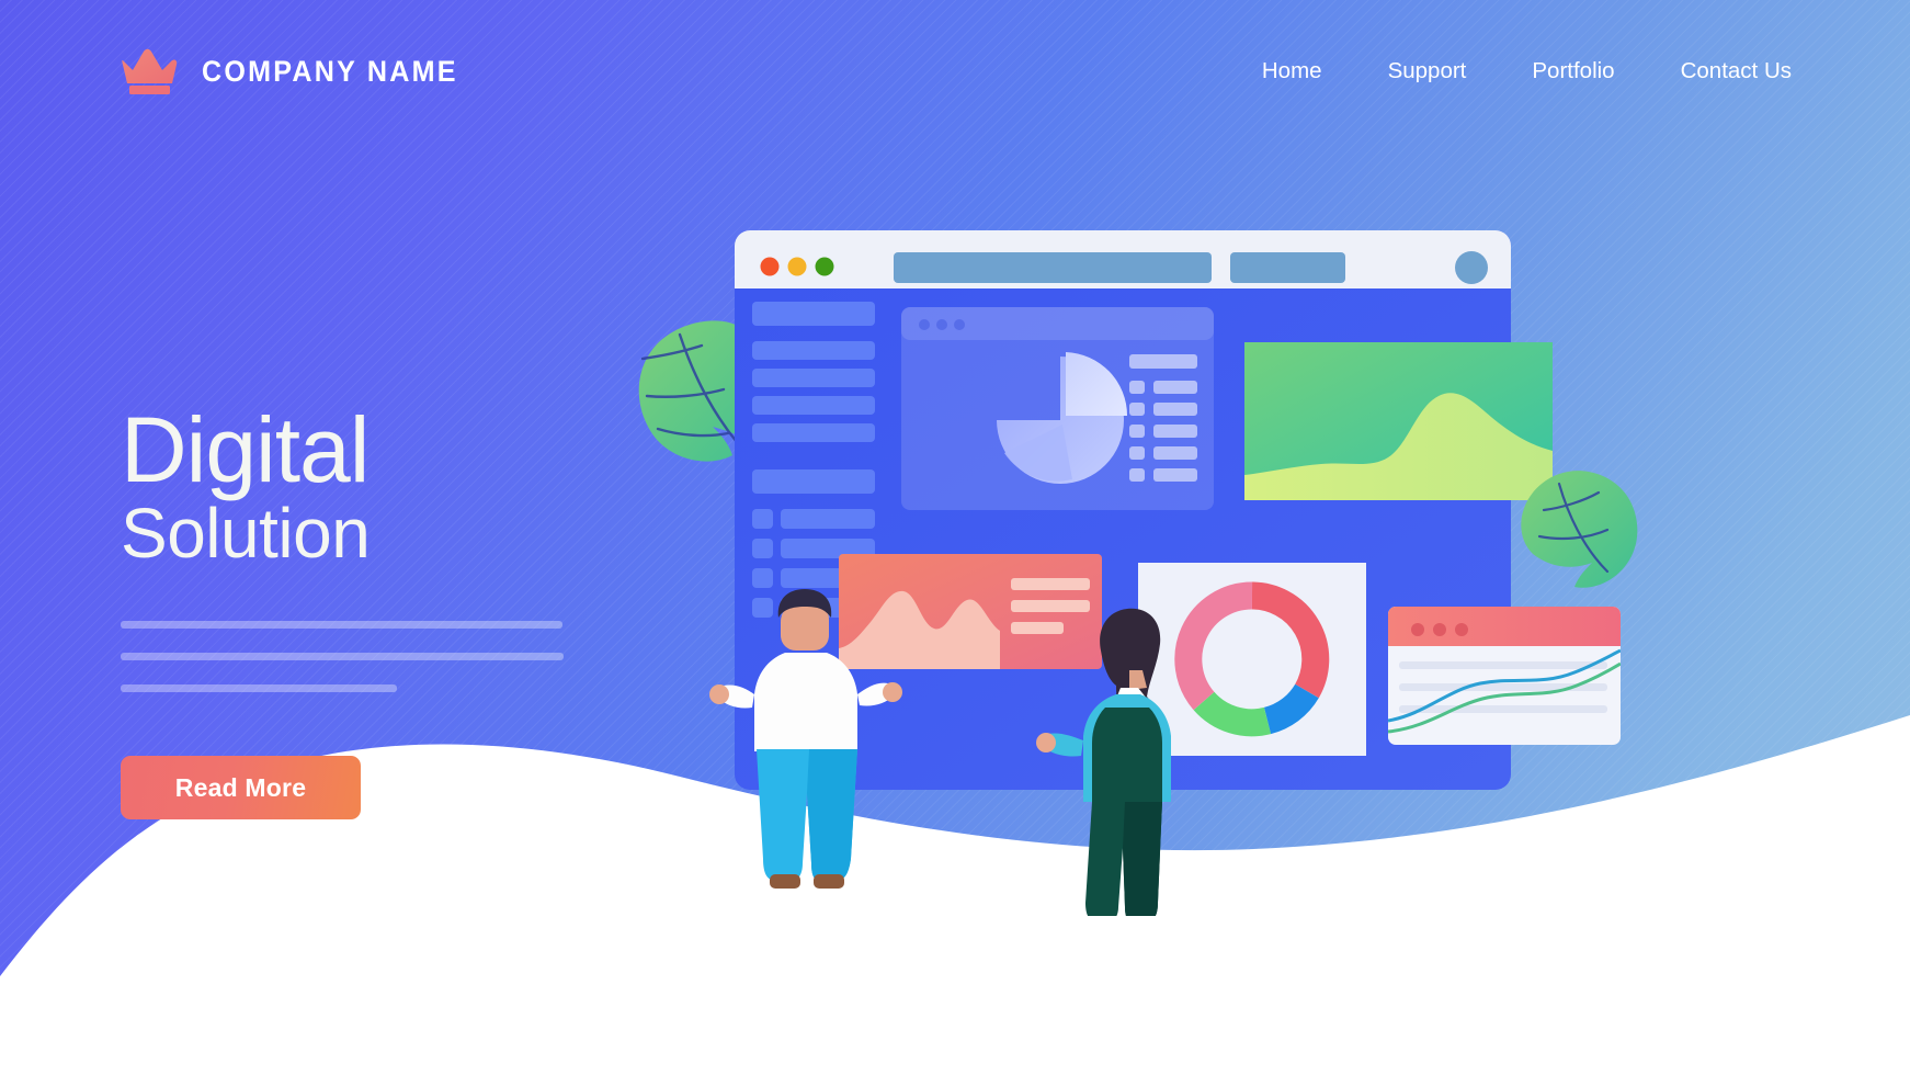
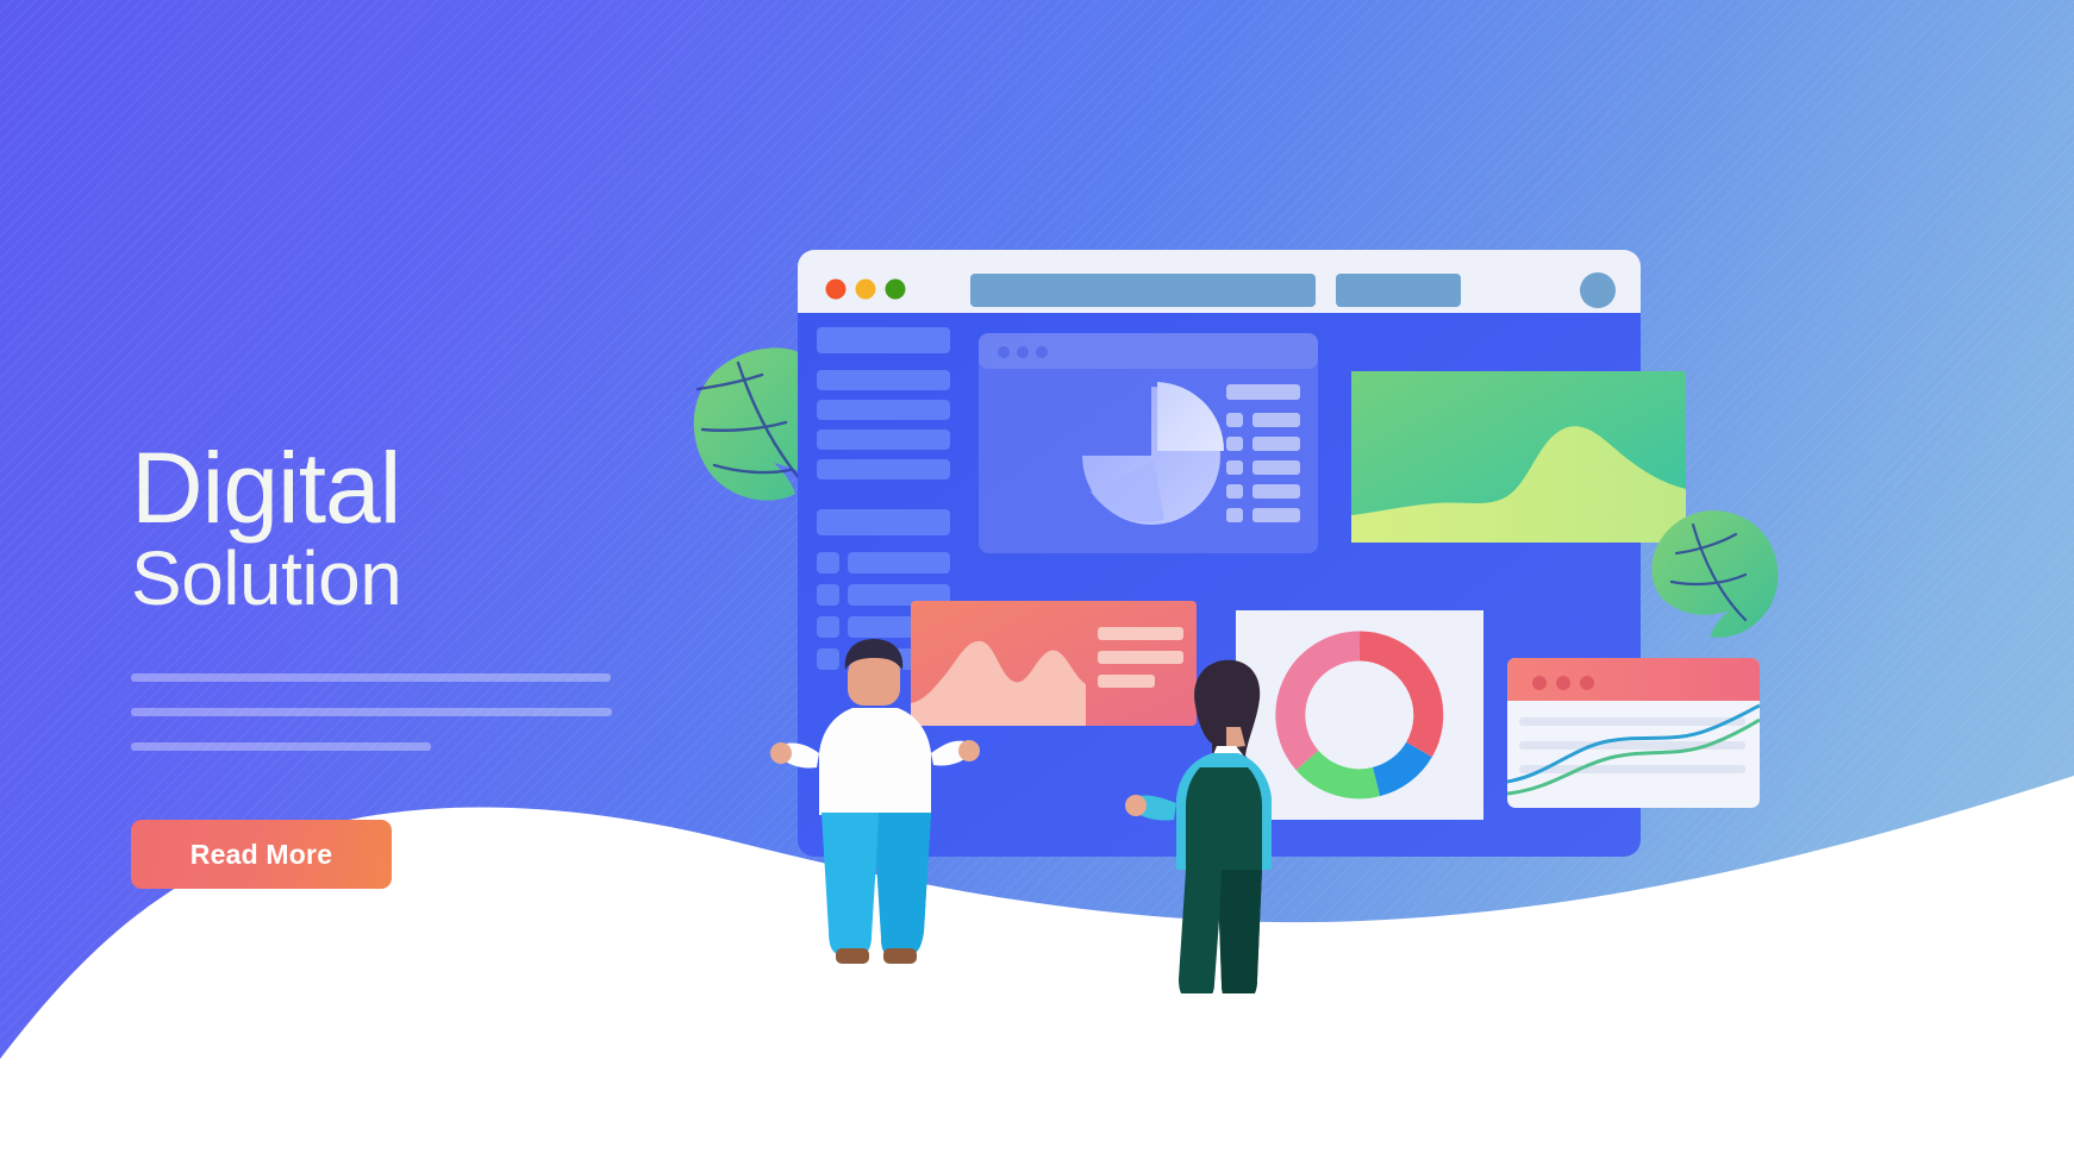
- COMPANY NAME
- Home
- Support
- Portfolio
- Contact Us
  Digital
  Solution
  Read More
